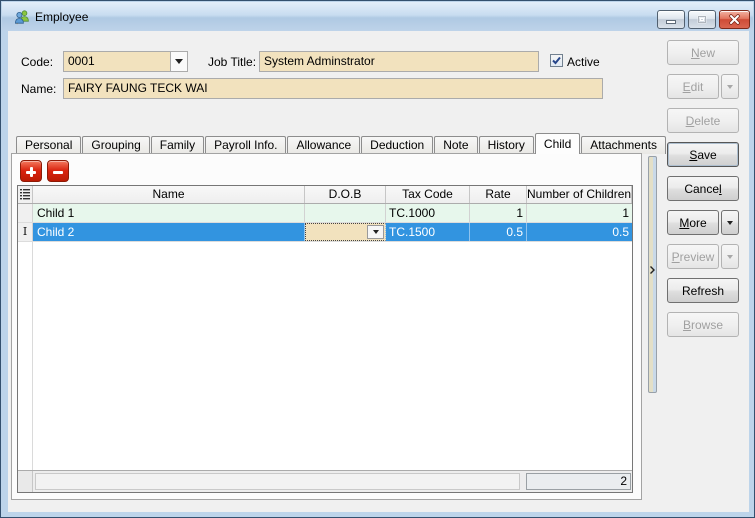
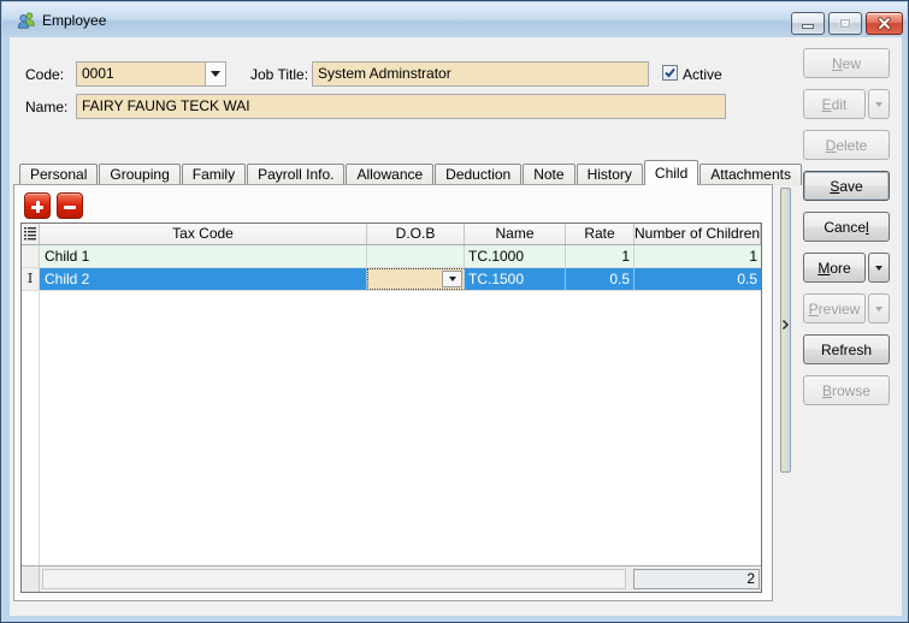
  Employee
  Code:
  0001
  Job Title:
  System Adminstrator
  Active
  Name:
  FAIRY FAUNG TECK WAI
  Personal
  Grouping
  Family
  Payroll Info.
  Allowance
  Deduction
  Note
  History
  Child
  Attachments
- Name
+ Tax Code
  D.O.B
- Tax Code
+ Name
  Rate
  Number of Children
  Child 1
  TC.1000
  1
  1
  I
  Child 2
  TC.1500
  0.5
  0.5
  2
  New
  Edit
  Delete
  Save
  Cancel
  More
  Preview
  Refresh
  Browse
